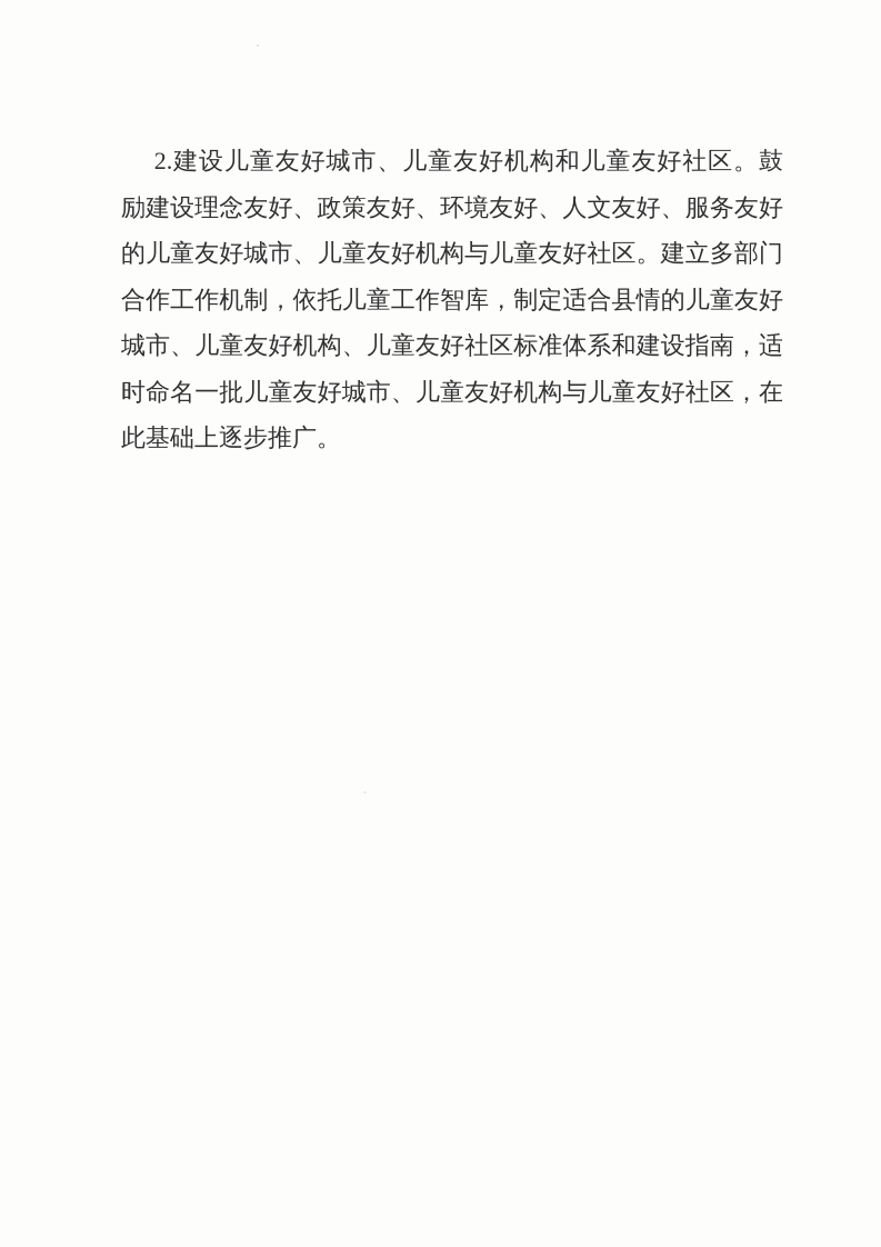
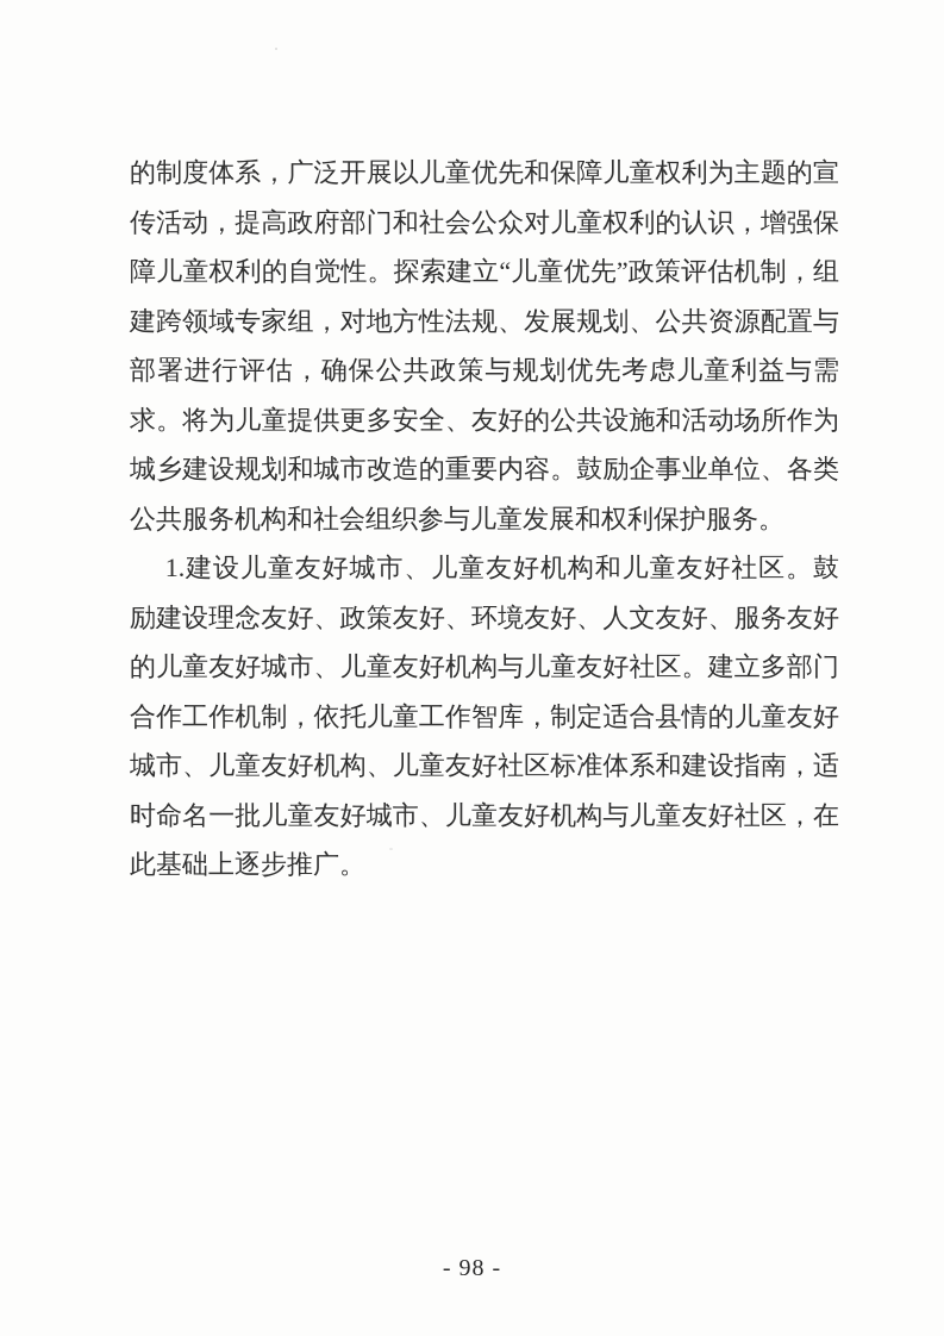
+ 的制度体系，广泛开展以儿童优先和保障儿童权利为主题的宣传活动，提高政府部门和社会公众对儿童权利的认识，增强保障儿童权利的自觉性。探索建立“儿童优先”政策评估机制，组建跨领域专家组，对地方性法规、发展规划、公共资源配置与部署进行评估，确保公共政策与规划优先考虑儿童利益与需求。将为儿童提供更多安全、友好的公共设施和活动场所作为城乡建设规划和城市改造的重要内容。鼓励企事业单位、各类公共服务机构和社会组织参与儿童发展和权利保护服务。
- 2.建设儿童友好城市、儿童友好机构和儿童友好社区。鼓励建设理念友好、政策友好、环境友好、人文友好、服务友好的儿童友好城市、儿童友好机构与儿童友好社区。建立多部门合作工作机制，依托儿童工作智库，制定适合县情的儿童友好城市、儿童友好机构、儿童友好社区标准体系和建设指南，适时命名一批儿童友好城市、儿童友好机构与儿童友好社区，在此基础上逐步推广。
+ 1.建设儿童友好城市、儿童友好机构和儿童友好社区。鼓励建设理念友好、政策友好、环境友好、人文友好、服务友好的儿童友好城市、儿童友好机构与儿童友好社区。建立多部门合作工作机制，依托儿童工作智库，制定适合县情的儿童友好城市、儿童友好机构、儿童友好社区标准体系和建设指南，适时命名一批儿童友好城市、儿童友好机构与儿童友好社区，在此基础上逐步推广。
+ - 98 -
